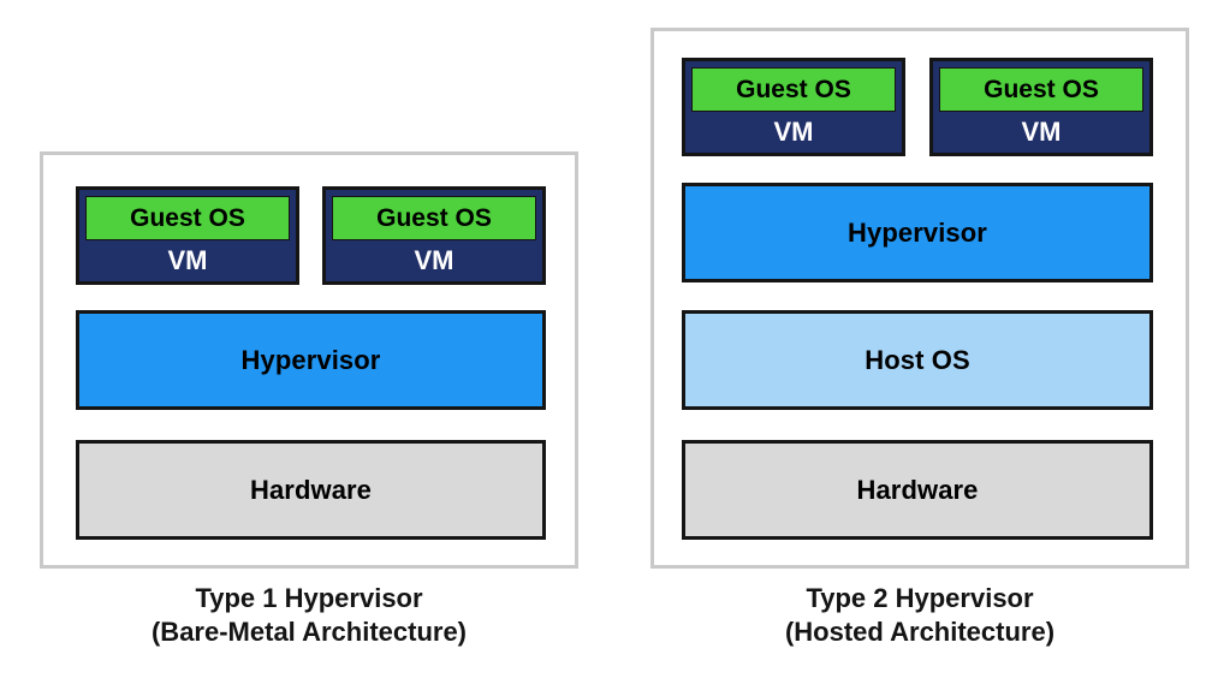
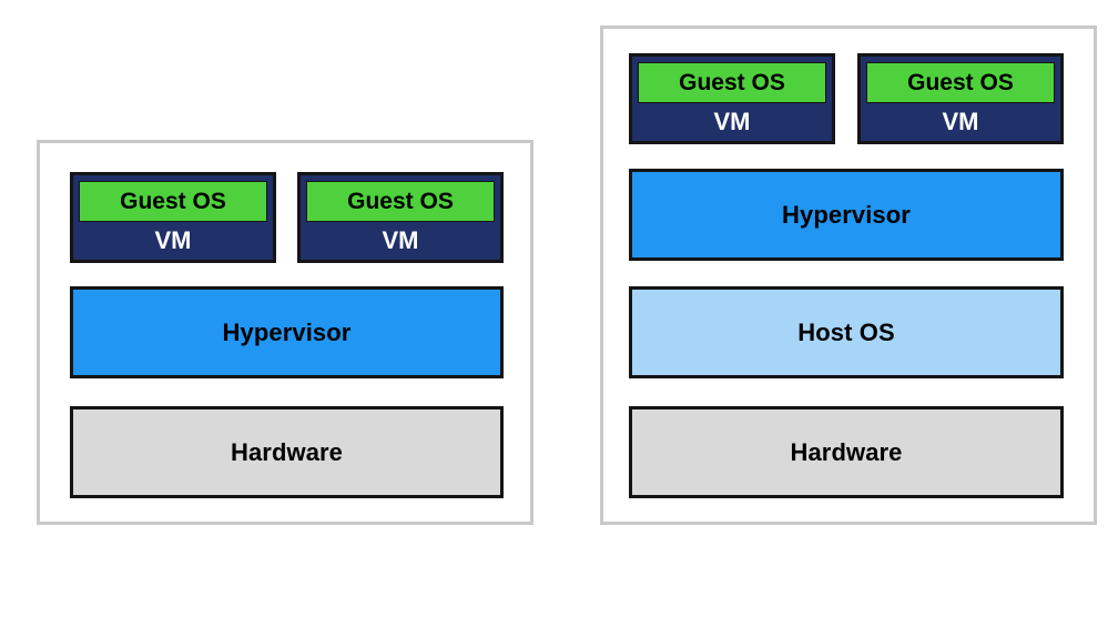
  Guest OS
  VM
  Guest OS
  VM
  Hypervisor
  Hardware
  Guest OS
  VM
  Guest OS
  VM
  Hypervisor
  Host OS
  Hardware
- Type 1 Hypervisor
- (Bare-Metal Architecture)
- Type 2 Hypervisor
- (Hosted Architecture)
